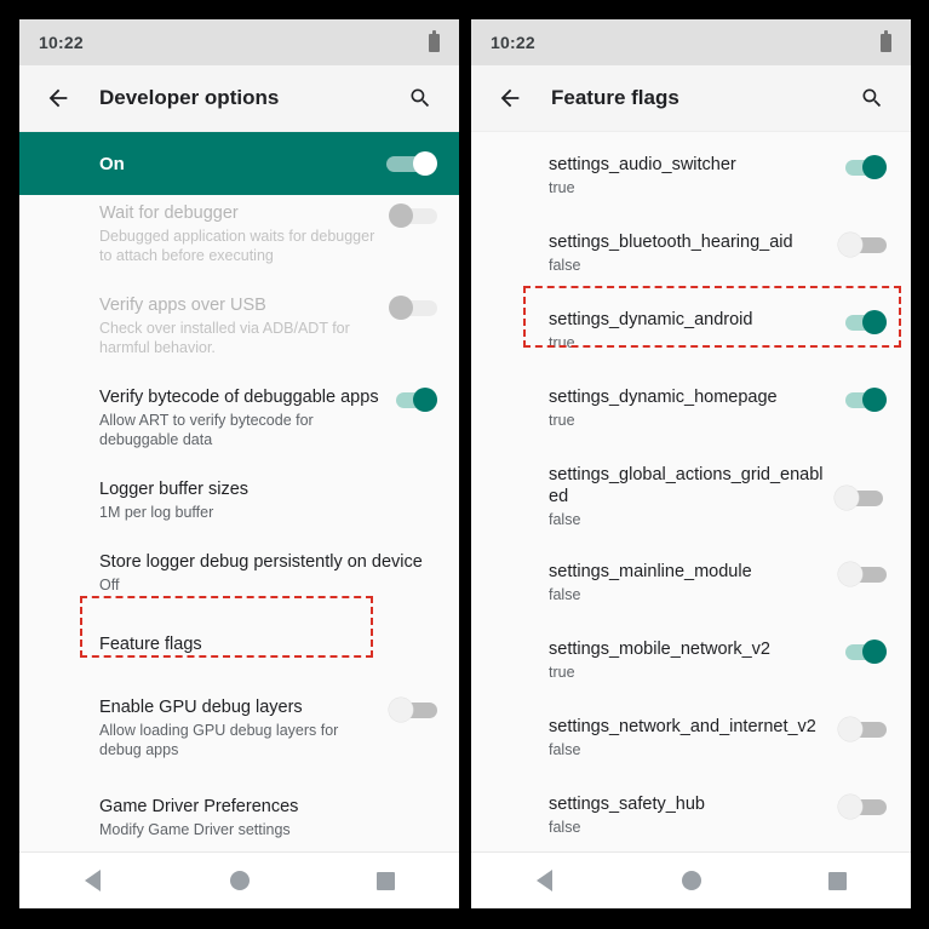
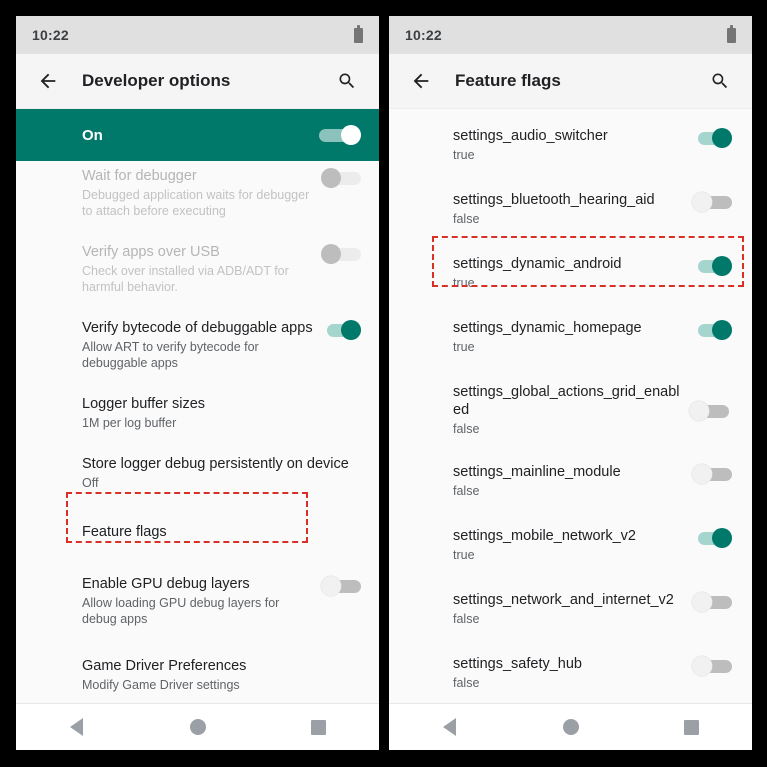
  10:22
  Developer options
  On
  Wait for debugger
  Debugged application waits for debugger to attach before executing
  Verify apps over USB
  Check over installed via ADB/ADT for harmful behavior.
  Verify bytecode of debuggable apps
- Allow ART to verify bytecode for debuggable data
+ Allow ART to verify bytecode for debuggable apps
  Logger buffer sizes
  1M per log buffer
  Store logger debug persistently on device
  Off
  Feature flags
  Enable GPU debug layers
  Allow loading GPU debug layers for debug apps
  Game Driver Preferences
  Modify Game Driver settings
  10:22
  Feature flags
  settings_audio_switcher
  true
  settings_bluetooth_hearing_aid
  false
  settings_dynamic_android
  true
  settings_dynamic_homepage
  true
  settings_global_actions_grid_enabled
  false
  settings_mainline_module
  false
  settings_mobile_network_v2
  true
  settings_network_and_internet_v2
  false
  settings_safety_hub
  false
